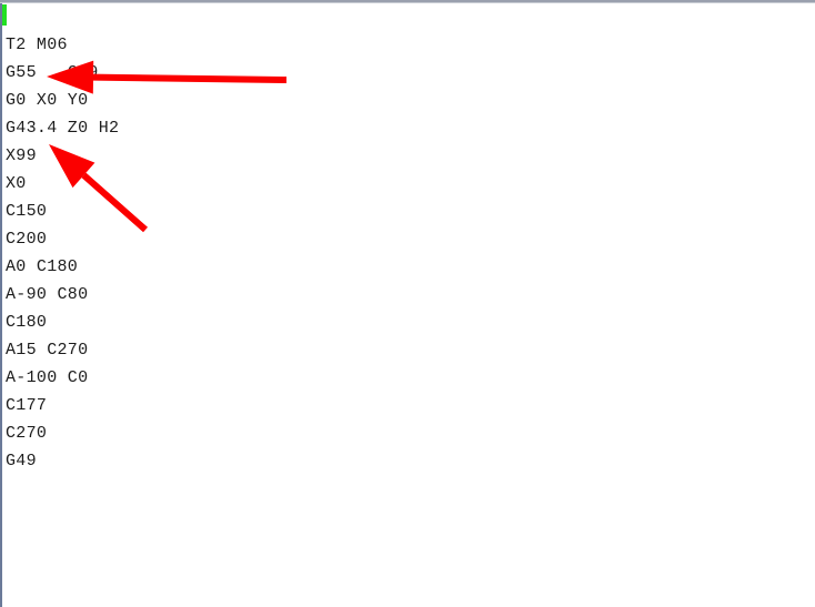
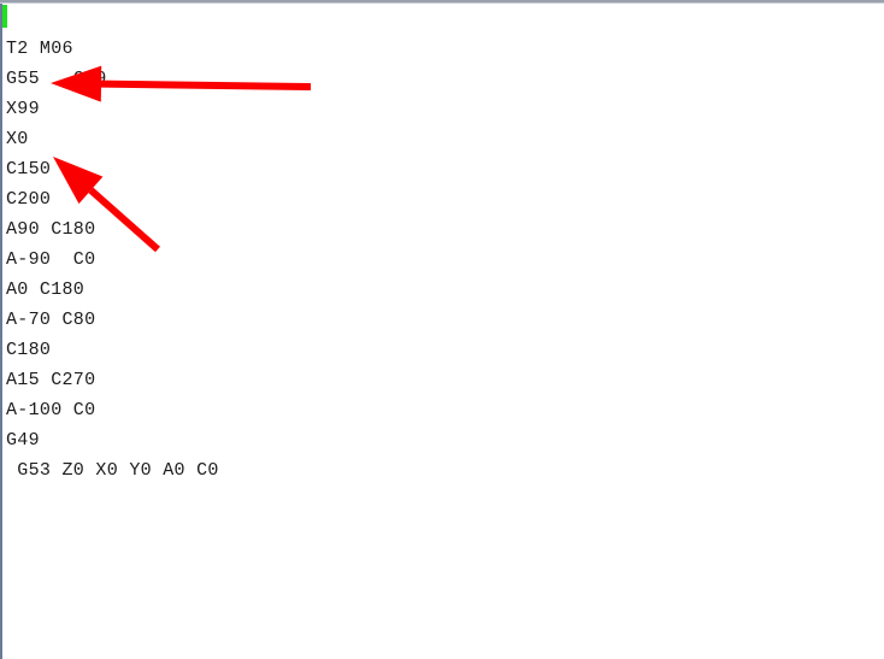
  T2 M06
  G55
- G0 X0 Y0
- G43.4 Z0 H2
  X99
  X0
  C150
  C200
+ A90 C180
+ A-90 C0
  A0 C180
- A-90 C80
+ A-70 C80
  C180
  A15 C270
  A-100 C0
- C177
- C270
  G49
+ G53 Z0 X0 Y0 A0 C0
